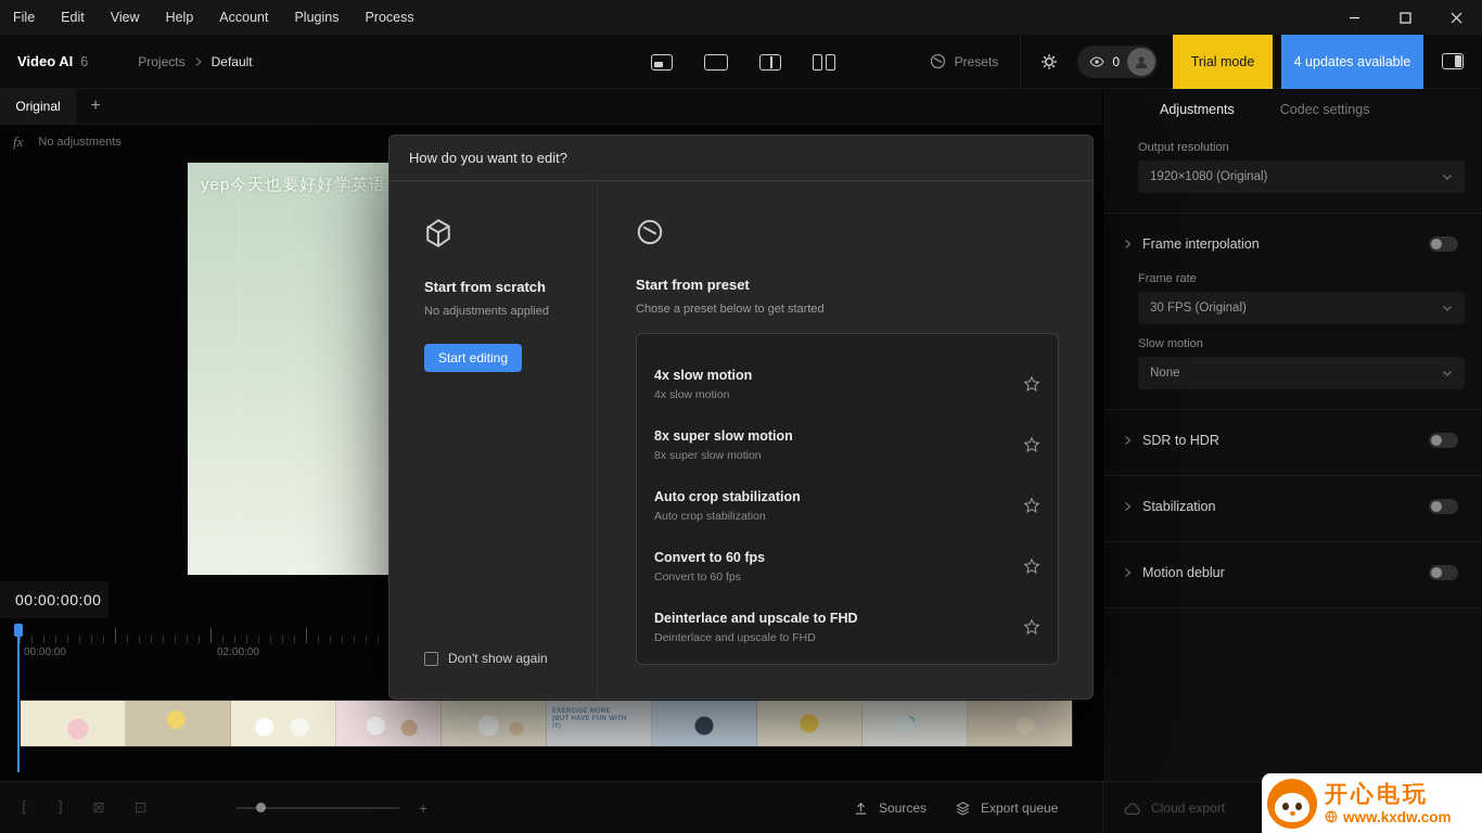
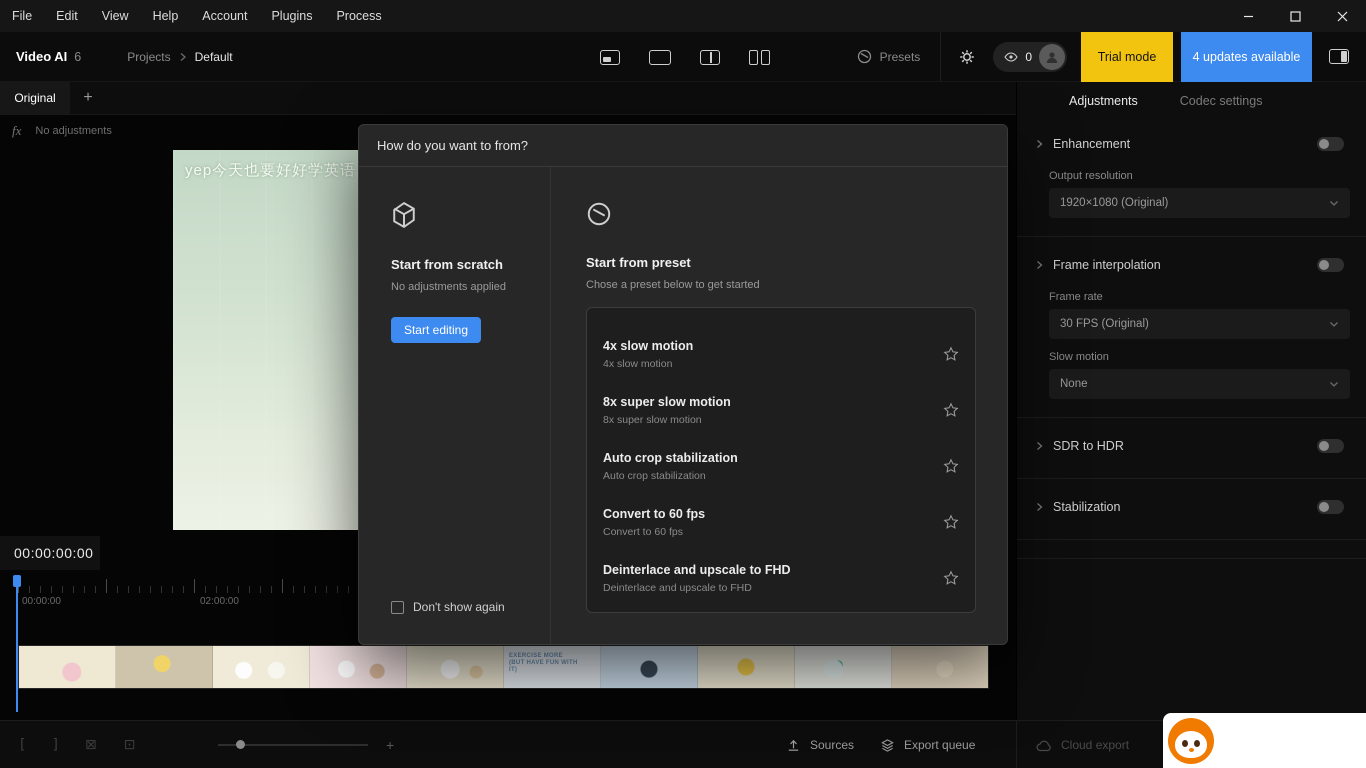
  File
  Edit
  View
  Help
  Account
  Plugins
  Process
  Video AI
  6
  Projects
  Default
  Presets
  0
  Trial mode
  4 updates available
  Original
  +
  fx
  No adjustments
  00:00:00:00
  00:00:00
  02:00:00
  Adjustments
  Codec settings
+ Enhancement
  Output resolution
  1920×1080 (Original)
  Frame interpolation
  Frame rate
  30 FPS (Original)
  Slow motion
  None
  SDR to HDR
  Stabilization
- Motion deblur
  [
  ]
  ⊠
  ⊡
  +
  Sources
  Export queue
  Cloud export
- How do you want to edit?
+ How do you want to from?
  Start from scratch
  No adjustments applied
  Start editing
  Don't show again
  Start from preset
  Chose a preset below to get started
  4x slow motion
  4x slow motion
  8x super slow motion
  8x super slow motion
  Auto crop stabilization
  Auto crop stabilization
  Convert to 60 fps
  Convert to 60 fps
  Deinterlace and upscale to FHD
  Deinterlace and upscale to FHD
- 开心电玩
- www.kxdw.com
